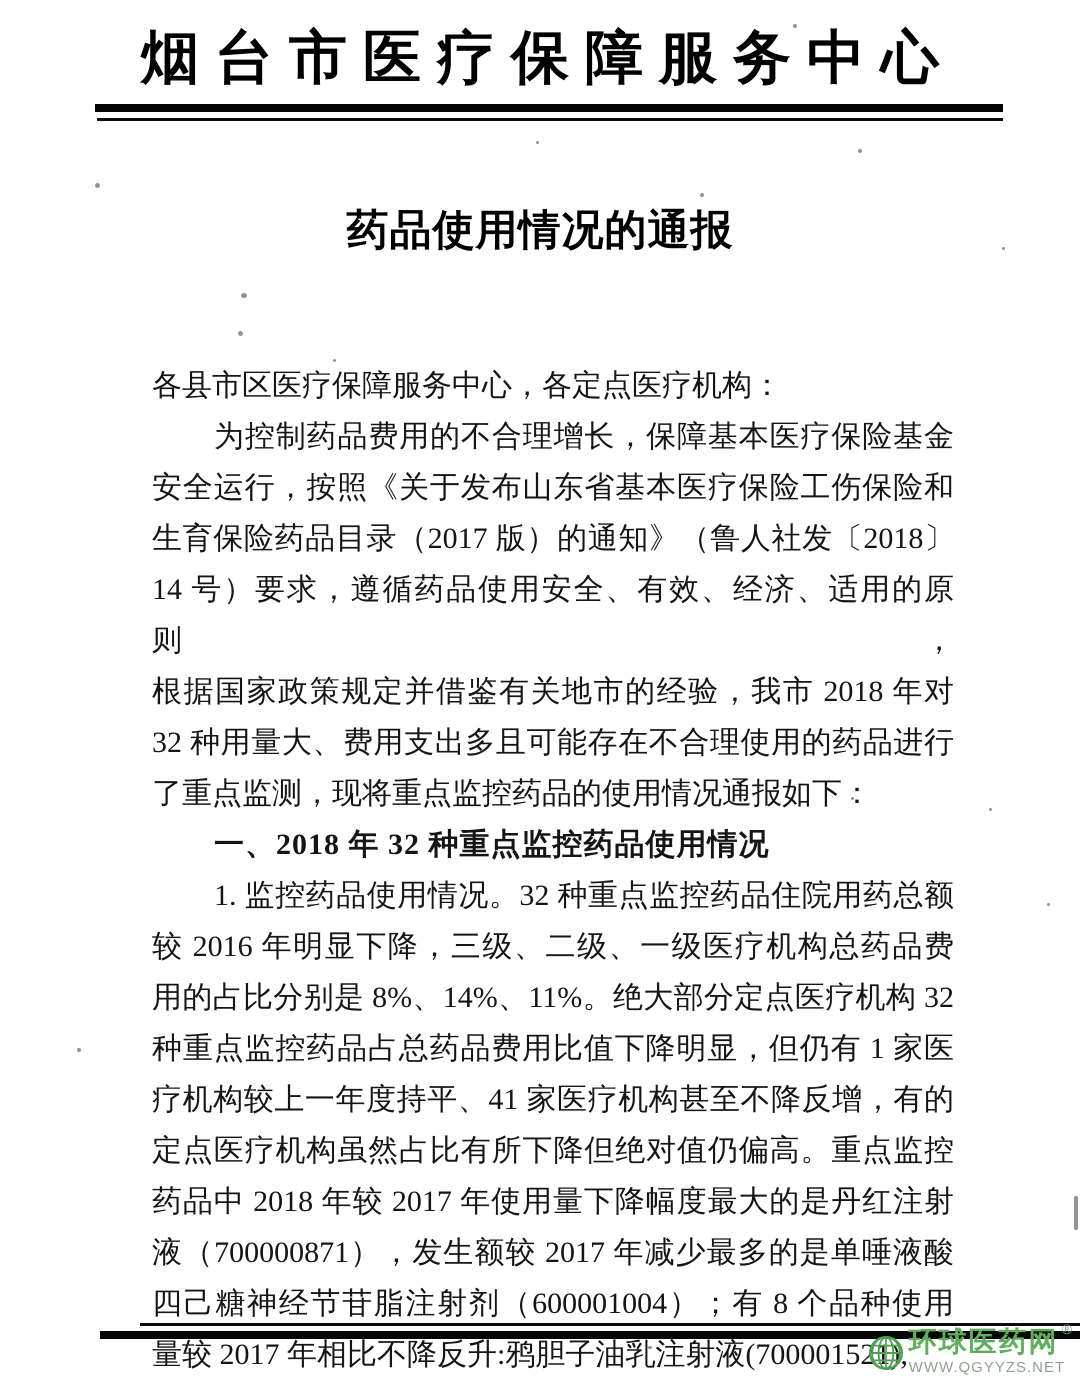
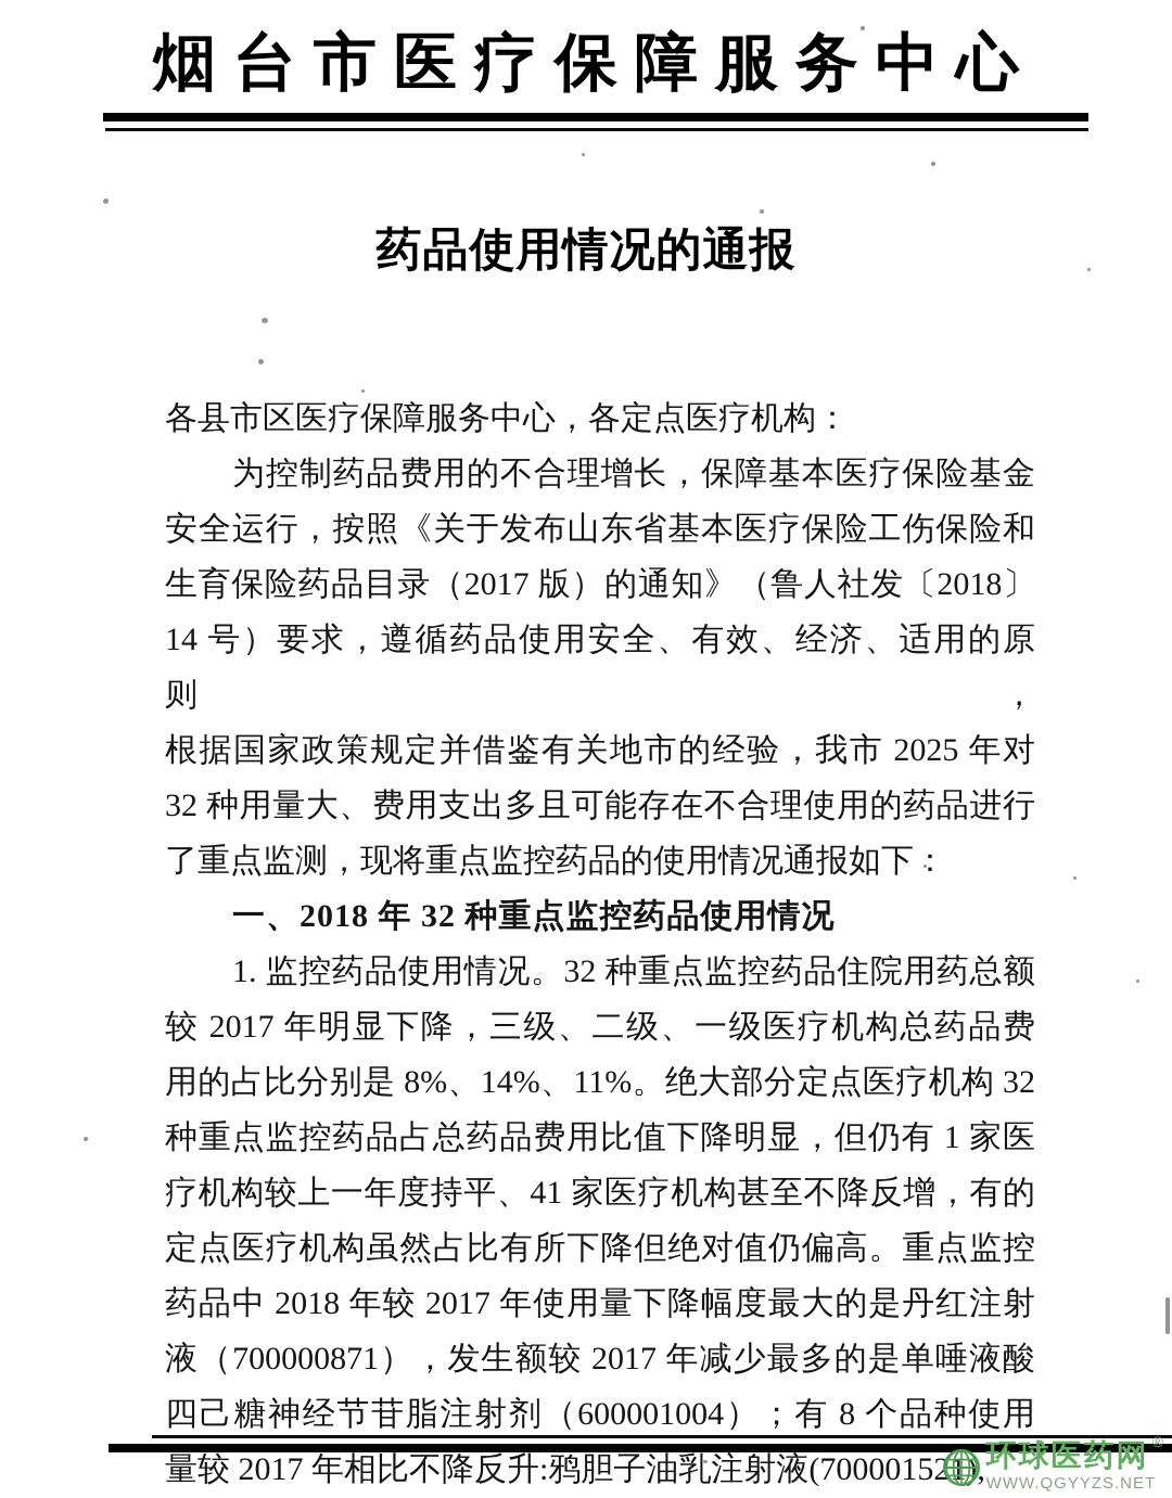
  烟台市医疗保障服务中心
  药品使用情况的通报
  各县市区医疗保障服务中心，各定点医疗机构：
  为控制药品费用的不合理增长，保障基本医疗保险基金
  安全运行，按照《关于发布山东省基本医疗保险工伤保险和
  生育保险药品目录（2017 版）的通知》（鲁人社发〔2018〕
  14 号）要求，遵循药品使用安全、有效、经济、适用的原则，
- 根据国家政策规定并借鉴有关地市的经验，我市 2018 年对
+ 根据国家政策规定并借鉴有关地市的经验，我市 2025 年对
  32 种用量大、费用支出多且可能存在不合理使用的药品进行
  了重点监测，现将重点监控药品的使用情况通报如下：
  一、2018 年 32 种重点监控药品使用情况
  1. 监控药品使用情况。32 种重点监控药品住院用药总额
- 较 2016 年明显下降，三级、二级、一级医疗机构总药品费
+ 较 2017 年明显下降，三级、二级、一级医疗机构总药品费
  用的占比分别是 8%、14%、11%。绝大部分定点医疗机构 32
  种重点监控药品占总药品费用比值下降明显，但仍有 1 家医
  疗机构较上一年度持平、41 家医疗机构甚至不降反增，有的
  定点医疗机构虽然占比有所下降但绝对值仍偏高。重点监控
  药品中 2018 年较 2017 年使用量下降幅度最大的是丹红注射
  液（700000871），发生额较 2017 年减少最多的是单唾液酸
  四己糖神经节苷脂注射剂（600001004）；有 8 个品种使用
  量较 2017 年相比不降反升:鸦胆子油乳注射液(700001521),
  环球医药网
  ®
  WWW.QGYYZS.NET
